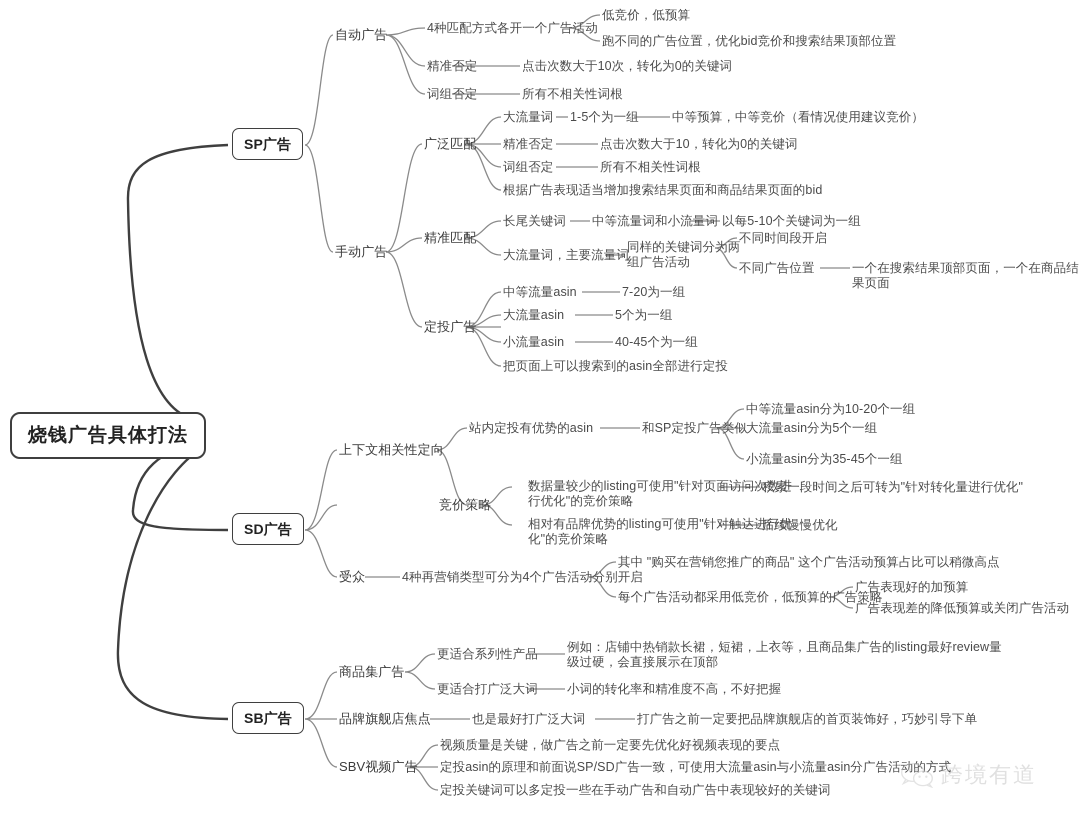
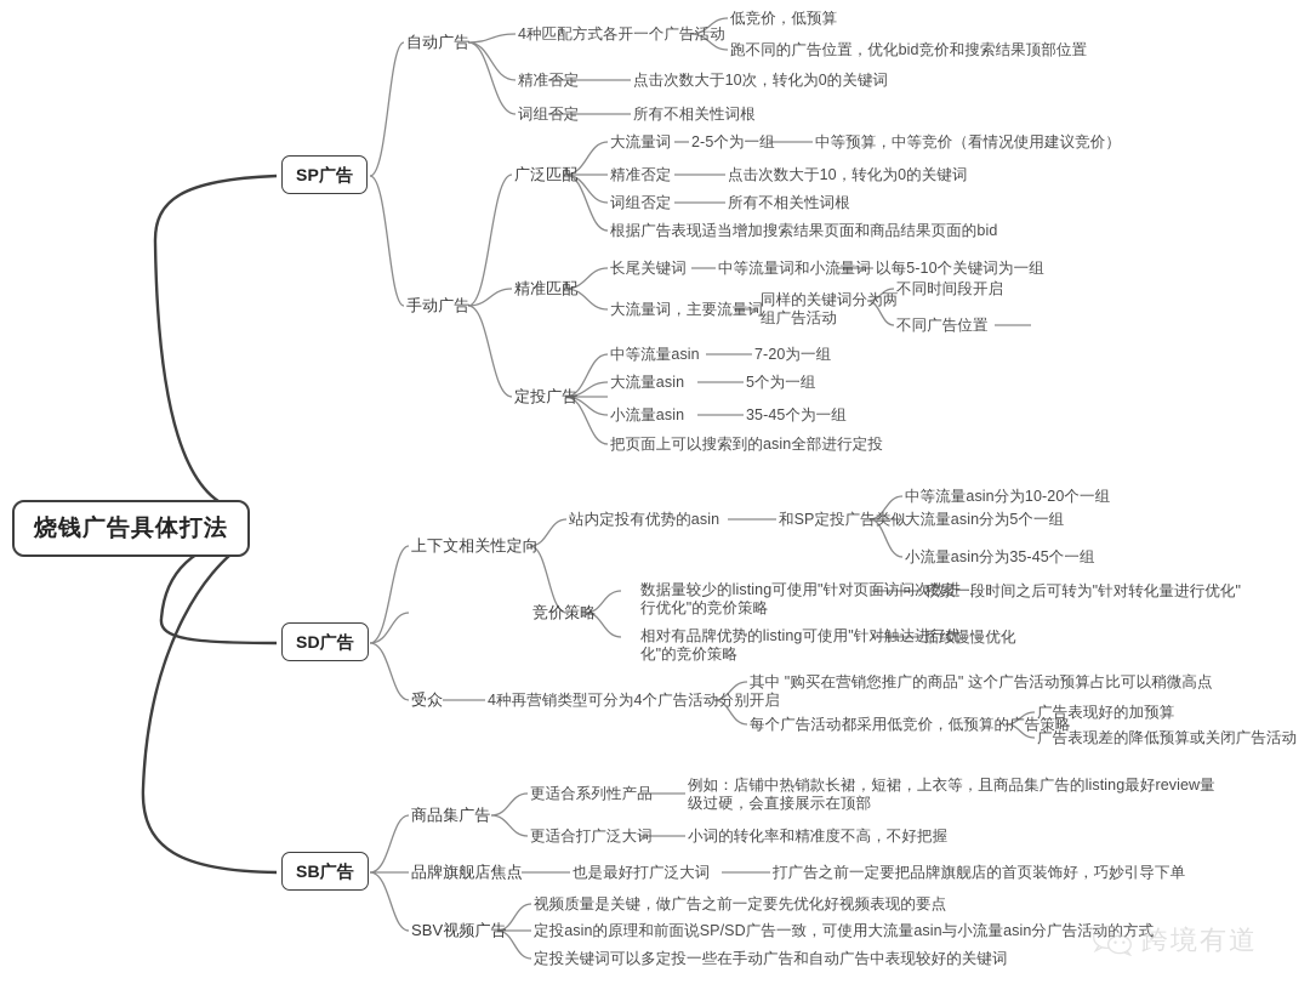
  烧钱广告具体打法
  SP广告
  SD广告
  SB广告
  自动广告
  4种匹配方式各开一个广告活动
  低竞价，低预算
  跑不同的广告位置，优化bid竞价和搜索结果顶部位置
  精准否定
  点击次数大于10次，转化为0的关键词
  词组否定
  所有不相关性词根
  手动广告
  广泛匹配
  大流量词
- 1-5个为一组
+ 2-5个为一组
  中等预算，中等竞价（看情况使用建议竞价）
  精准否定
  点击次数大于10，转化为0的关键词
  词组否定
  所有不相关性词根
  根据广告表现适当增加搜索结果页面和商品结果页面的bid
  精准匹配
  长尾关键词
  中等流量词和小流量词
  以每5-10个关键词为一组
  大流量词，主要流量词
  同样的关键词分为两
  组广告活动
  不同时间段开启
  不同广告位置
- 一个在搜索结果顶部页面，一个在商品结果页面
  定投广告
  中等流量asin
  7-20为一组
  大流量asin
  5个为一组
  小流量asin
- 40-45个为一组
+ 35-45个为一组
  把页面上可以搜索到的asin全部进行定投
  上下文相关性定向
  站内定投有优势的asin
  和SP定投广告类似
  中等流量asin分为10-20个一组
  大流量asin分为5个一组
  小流量asin分为35-45个一组
  竞价策略
  数据量较少的listing可使用"针对页面访问次数进
  行优化"的竞价策略
  积累一段时间之后可转为"针对转化量进行优化"
  相对有品牌优势的listing可使用"针对触达进行优
  化"的竞价策略
  后续慢慢优化
  受众
  4种再营销类型可分为4个广告活动分别开启
  其中 "购买在营销您推广的商品" 这个广告活动预算占比可以稍微高点
  每个广告活动都采用低竞价，低预算的广告策略
  广告表现好的加预算
  广告表现差的降低预算或关闭广告活动
  商品集广告
  更适合系列性产品
  例如：店铺中热销款长裙，短裙，上衣等，且商品集广告的listing最好review量
  级过硬，会直接展示在顶部
  更适合打广泛大词
  小词的转化率和精准度不高，不好把握
  品牌旗舰店焦点
  也是最好打广泛大词
  打广告之前一定要把品牌旗舰店的首页装饰好，巧妙引导下单
  SBV视频广告
  视频质量是关键，做广告之前一定要先优化好视频表现的要点
  定投asin的原理和前面说SP/SD广告一致，可使用大流量asin与小流量asin分广告活动的方式
  定投关键词可以多定投一些在手动广告和自动广告中表现较好的关键词
  跨境有道
